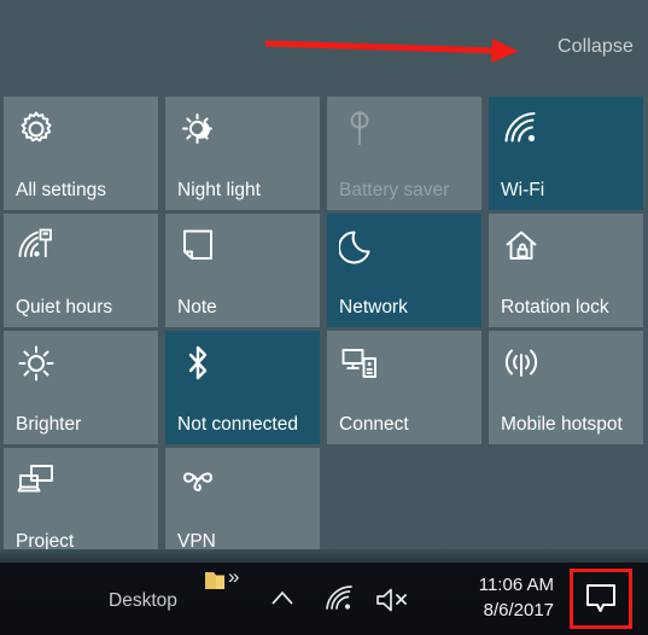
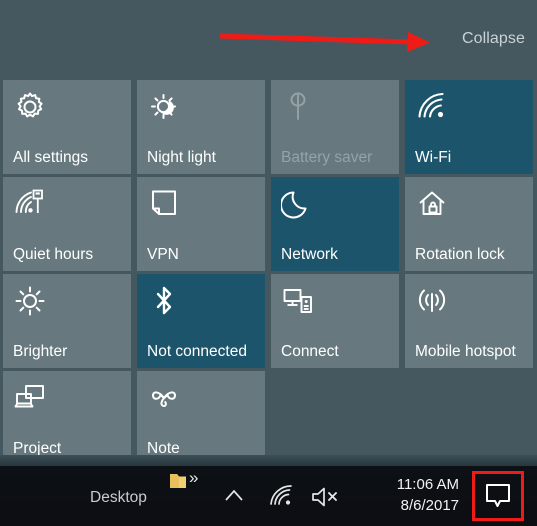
  Collapse
  All settings
  Night light
  Battery saver
  Wi-Fi
  Quiet hours
- Note
+ VPN
  Network
  Rotation lock
  Brighter
  Not connected
  Connect
  Mobile hotspot
  Project
- VPN
+ Note
  Desktop
  11:06 AM
  8/6/2017
  »
